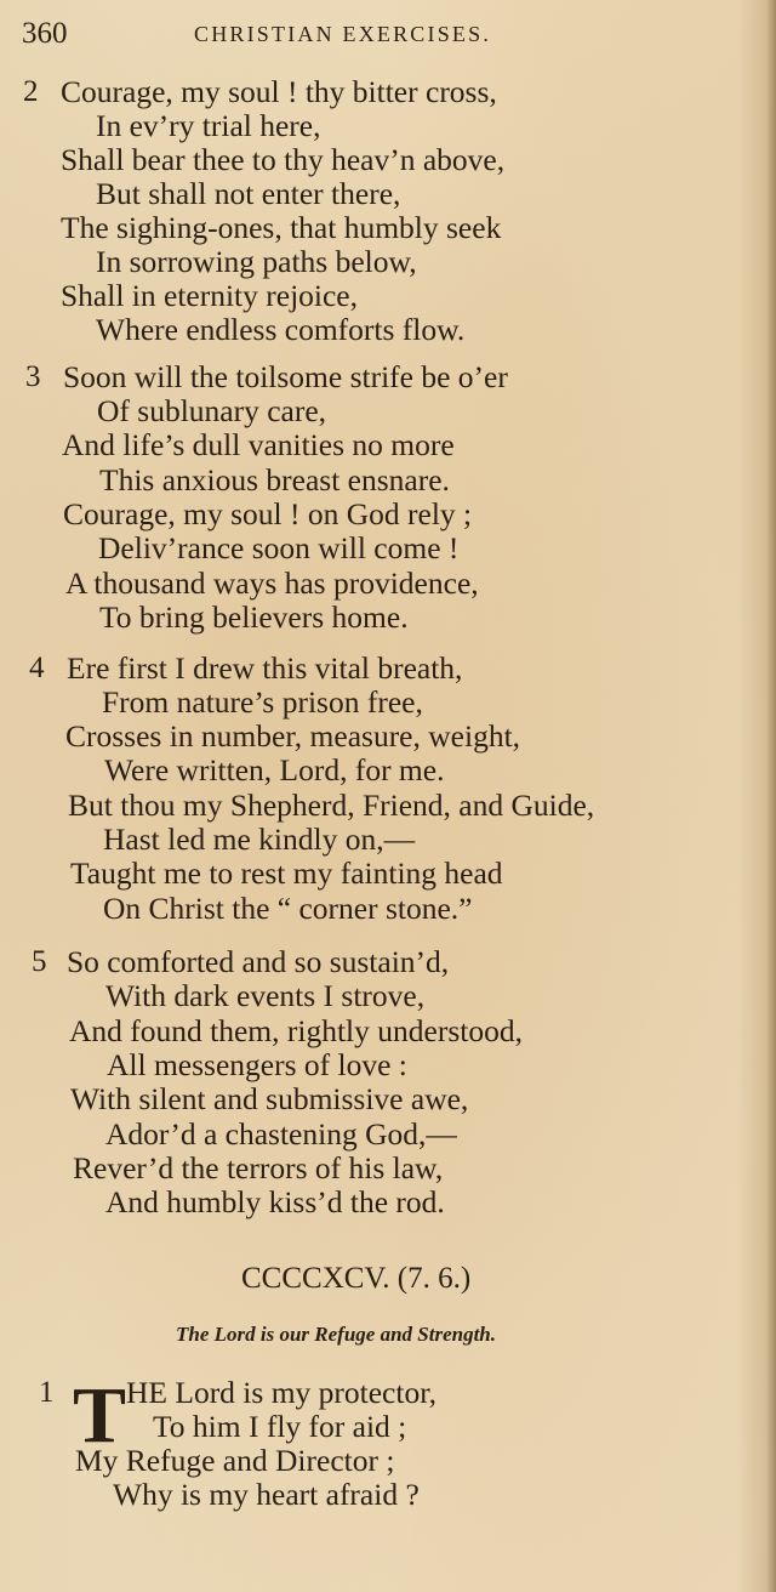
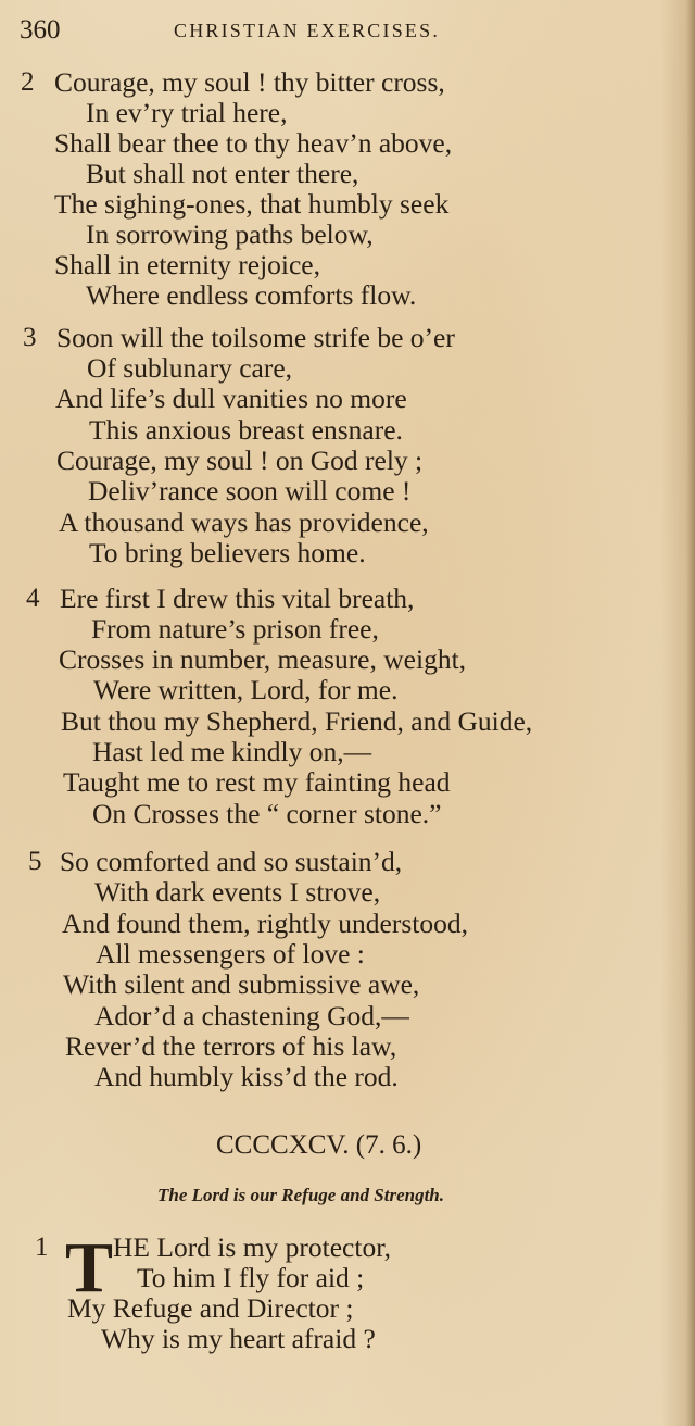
  360
  CHRISTIAN EXERCISES.
  2
  Courage, my soul ! thy bitter cross,
  In ev’ry trial here,
  Shall bear thee to thy heav’n above,
  But shall not enter there,
  The sighing-ones, that humbly seek
  In sorrowing paths below,
  Shall in eternity rejoice,
  Where endless comforts flow.
  3
  Soon will the toilsome strife be o’er
  Of sublunary care,
  And life’s dull vanities no more
  This anxious breast ensnare.
  Courage, my soul ! on God rely ;
  Deliv’rance soon will come !
  A thousand ways has providence,
  To bring believers home.
  4
  Ere first I drew this vital breath,
  From nature’s prison free,
  Crosses in number, measure, weight,
  Were written, Lord, for me.
  But thou my Shepherd, Friend, and Guide,
  Hast led me kindly on,—
  Taught me to rest my fainting head
- On Christ the “ corner stone.”
+ On Crosses the “ corner stone.”
  5
  So comforted and so sustain’d,
  With dark events I strove,
  And found them, rightly understood,
  All messengers of love :
  With silent and submissive awe,
  Ador’d a chastening God,—
  Rever’d the terrors of his law,
  And humbly kiss’d the rod.
  CCCCXCV. (7. 6.)
  The Lord is our Refuge and Strength.
  1
  T
  HE Lord is my protector,
  To him I fly for aid ;
  My Refuge and Director ;
  Why is my heart afraid ?
